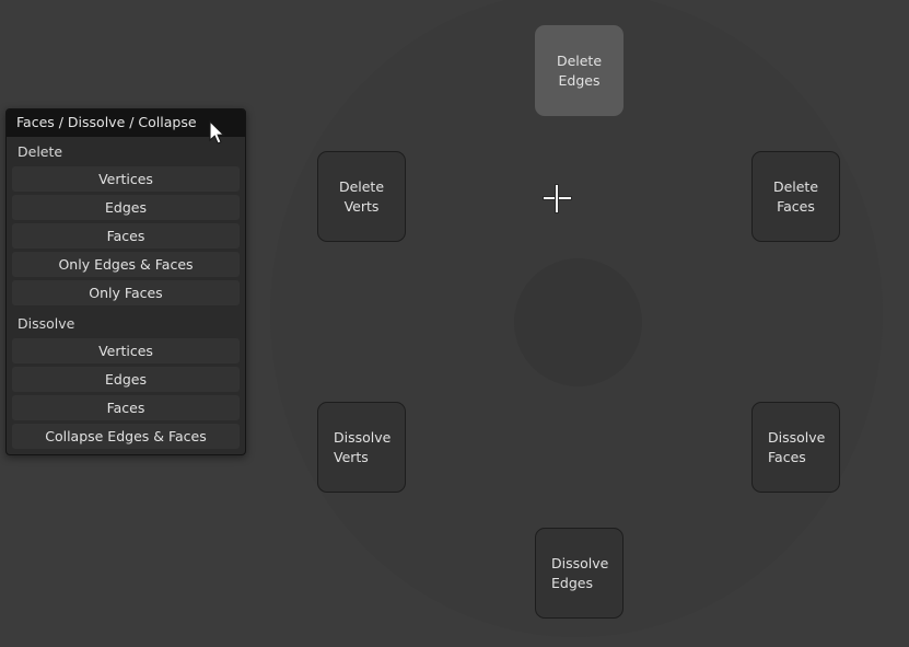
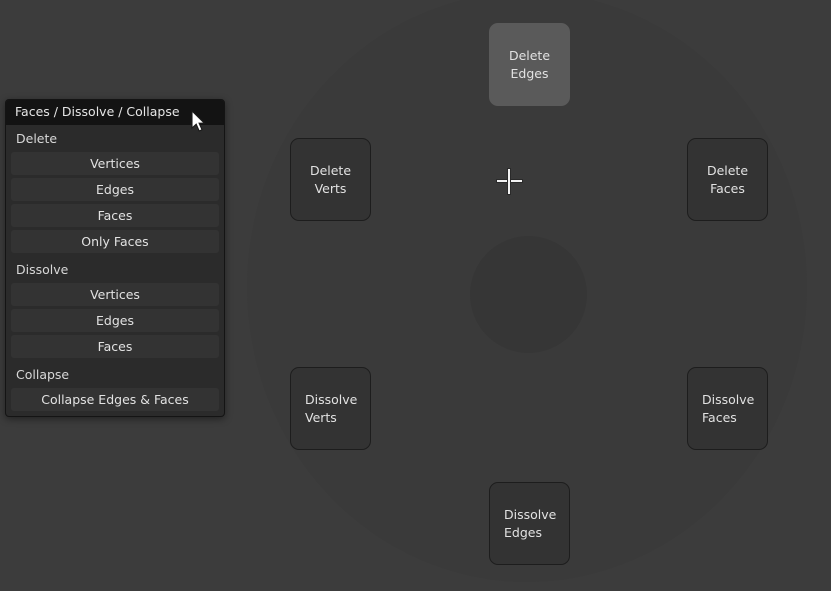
  Delete Edges
  Delete Verts
  Delete Faces
  Dissolve
  Verts
  Dissolve
  Faces
  Dissolve
  Edges
  Faces / Dissolve / Collapse
  Delete
  Vertices
  Edges
  Faces
- Only Edges & Faces
  Only Faces
  Dissolve
  Vertices
  Edges
  Faces
+ Collapse
  Collapse Edges & Faces
